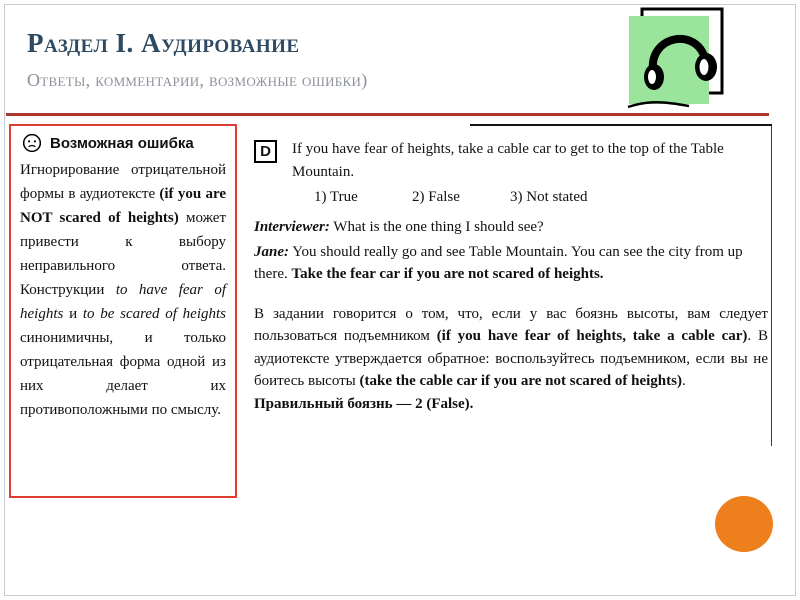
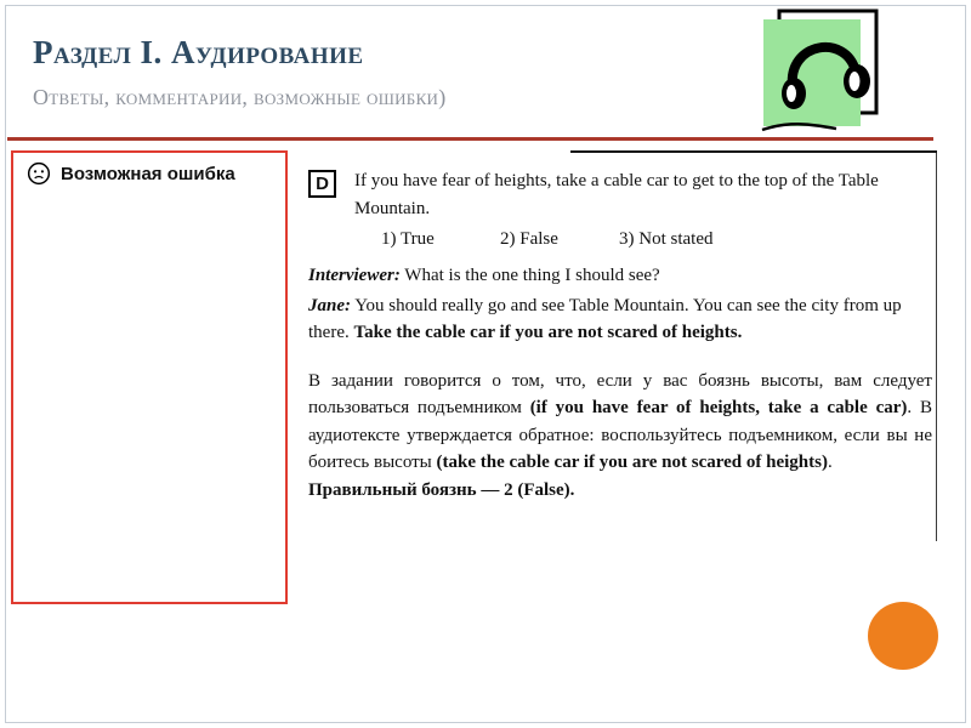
  Раздел I. Аудирование
  Ответы, комментарии, возможные ошибки)
  Возможная ошибка
- Игнорирование отрицательной формы в аудиотексте (if you are NOT scared of heights) может привести к выбору неправильного ответа. Конструкции to have fear of heights и to be scared of heights синонимичны, и только отрицательная форма одной из них делает их противоположными по смыслу.
  D
  If you have fear of heights, take a cable car to get to the top of the Table Mountain.
  1) True
  2) False
  3) Not stated
  Interviewer: What is the one thing I should see?
- Jane: You should really go and see Table Mountain. You can see the city from up there. Take the fear car if you are not scared of heights.
+ Jane: You should really go and see Table Mountain. You can see the city from up there. Take the cable car if you are not scared of heights.
  В задании говорится о том, что, если у вас боязнь высоты, вам следует пользоваться подъемником (if you have fear of heights, take a cable car). В аудиотексте утверждается обратное: воспользуйтесь подъемником, если вы не боитесь высоты (take the cable car if you are not scared of heights).
  Правильный боязнь — 2 (False).
